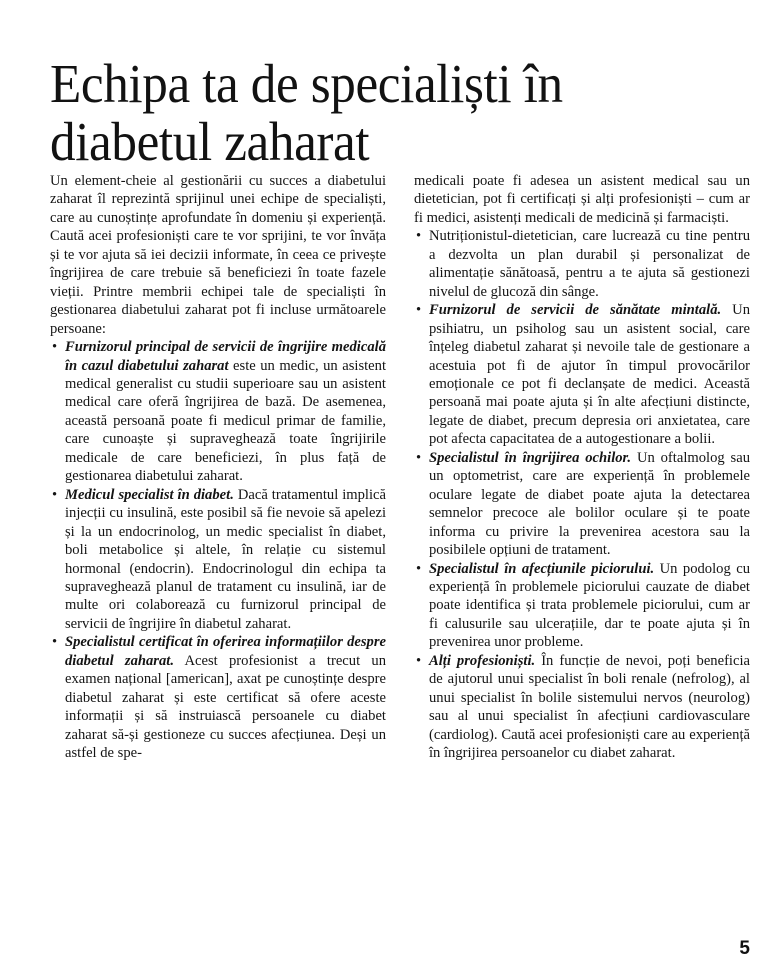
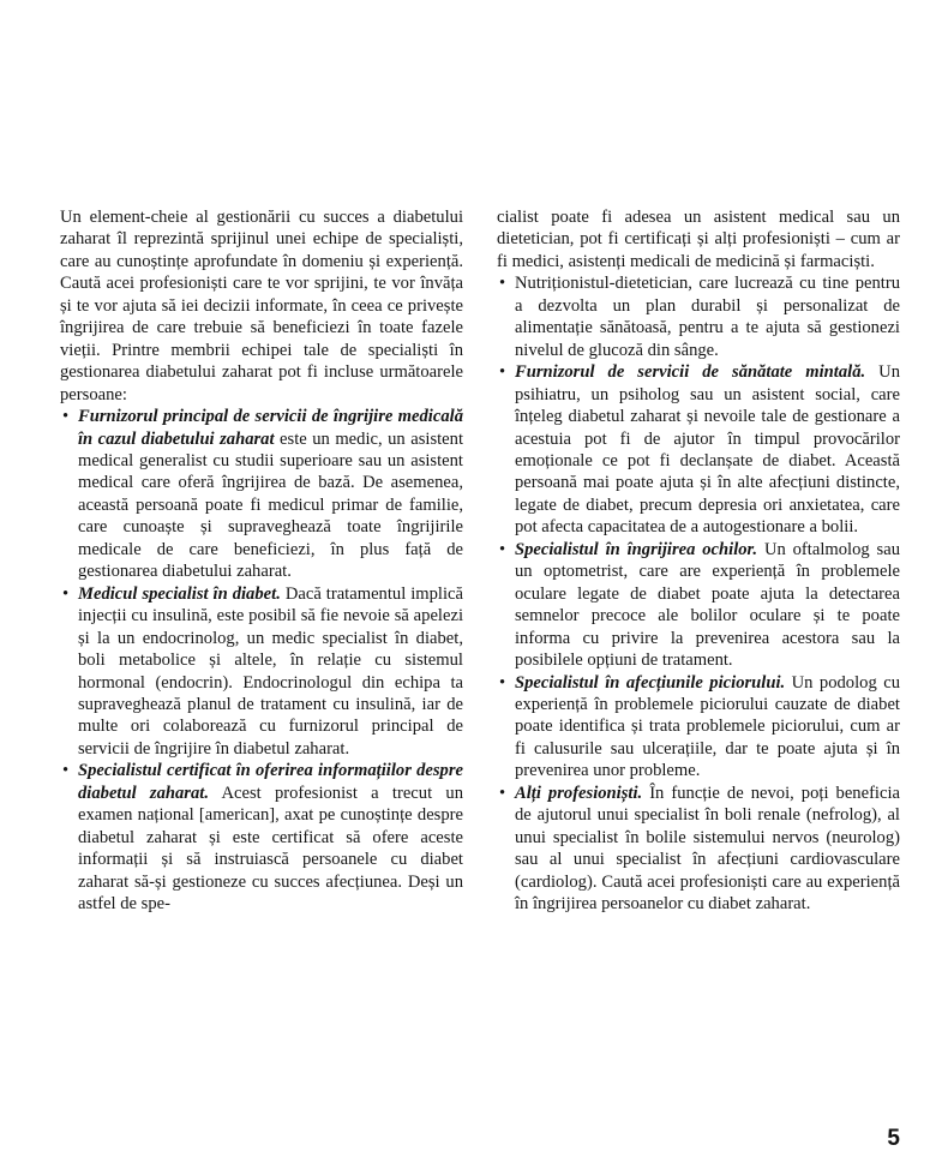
- Echipa ta de specialiști în
- diabetul zaharat
  Un element-cheie al gestionării cu succes a diabetului zaharat îl reprezintă sprijinul unei echipe de specialiști, care au cunoștințe aprofundate în domeniu și experiență. Caută acei profesioniști care te vor sprijini, te vor învăța și te vor ajuta să iei decizii informate, în ceea ce privește îngrijirea de care trebuie să beneficiezi în toate fazele vieții. Printre membrii echipei tale de specialiști în gestionarea diabetului zaharat pot fi incluse următoarele persoane:
  •
  Furnizorul principal de servicii de îngrijire medicală în cazul diabetului zaharat este un medic, un asistent medical generalist cu studii superioare sau un asistent medical care oferă îngrijirea de bază. De asemenea, această persoană poate fi medicul primar de familie, care cunoaște și supraveghează toate îngrijirile medicale de care beneficiezi, în plus față de gestionarea diabetului zaharat.
  •
  Medicul specialist în diabet. Dacă tratamentul implică injecții cu insulină, este posibil să fie nevoie să apelezi și la un endocrinolog, un medic specialist în diabet, boli metabolice și altele, în relație cu sistemul hormonal (endocrin). Endocrinologul din echipa ta supraveghează planul de tratament cu insulină, iar de multe ori colaborează cu furnizorul principal de servicii de îngrijire în diabetul zaharat.
  •
  Specialistul certificat în oferirea informațiilor despre diabetul zaharat. Acest profesionist a trecut un examen național [american], axat pe cunoștințe despre diabetul zaharat și este certificat să ofere aceste informații și să instruiască persoanele cu diabet zaharat să-și gestioneze cu succes afecțiunea. Deși un astfel de spe-
- medicali poate fi adesea un asistent medical sau un dietetician, pot fi certificați și alți profesioniști – cum ar fi medici, asistenți medicali de medicină și farmaciști.
+ cialist poate fi adesea un asistent medical sau un dietetician, pot fi certificați și alți profesioniști – cum ar fi medici, asistenți medicali de medicină și farmaciști.
  •
  Nutriționistul-dietetician, care lucrează cu tine pentru a dezvolta un plan durabil și personalizat de alimentație sănătoasă, pentru a te ajuta să gestionezi nivelul de glucoză din sânge.
  •
- Furnizorul de servicii de sănătate mintală. Un psihiatru, un psiholog sau un asistent social, care înțeleg diabetul zaharat și nevoile tale de gestionare a acestuia pot fi de ajutor în timpul provocărilor emoționale ce pot fi declanșate de medici. Această persoană mai poate ajuta și în alte afecțiuni distincte, legate de diabet, precum depresia ori anxietatea, care pot afecta capacitatea de a autogestionare a bolii.
+ Furnizorul de servicii de sănătate mintală. Un psihiatru, un psiholog sau un asistent social, care înțeleg diabetul zaharat și nevoile tale de gestionare a acestuia pot fi de ajutor în timpul provocărilor emoționale ce pot fi declanșate de diabet. Această persoană mai poate ajuta și în alte afecțiuni distincte, legate de diabet, precum depresia ori anxietatea, care pot afecta capacitatea de a autogestionare a bolii.
  •
  Specialistul în îngrijirea ochilor. Un oftalmolog sau un optometrist, care are experiență în problemele oculare legate de diabet poate ajuta la detectarea semnelor precoce ale bolilor oculare și te poate informa cu privire la prevenirea acestora sau la posibilele opțiuni de tratament.
  •
  Specialistul în afecțiunile piciorului. Un podolog cu experiență în problemele piciorului cauzate de diabet poate identifica și trata problemele piciorului, cum ar fi calusurile sau ulcerațiile, dar te poate ajuta și în prevenirea unor probleme.
  •
  Alți profesioniști. În funcție de nevoi, poți beneficia de ajutorul unui specialist în boli renale (nefrolog), al unui specialist în bolile sistemului nervos (neurolog) sau al unui specialist în afecțiuni cardiovasculare (cardiolog). Caută acei profesioniști care au experiență în îngrijirea persoanelor cu diabet zaharat.
  5
